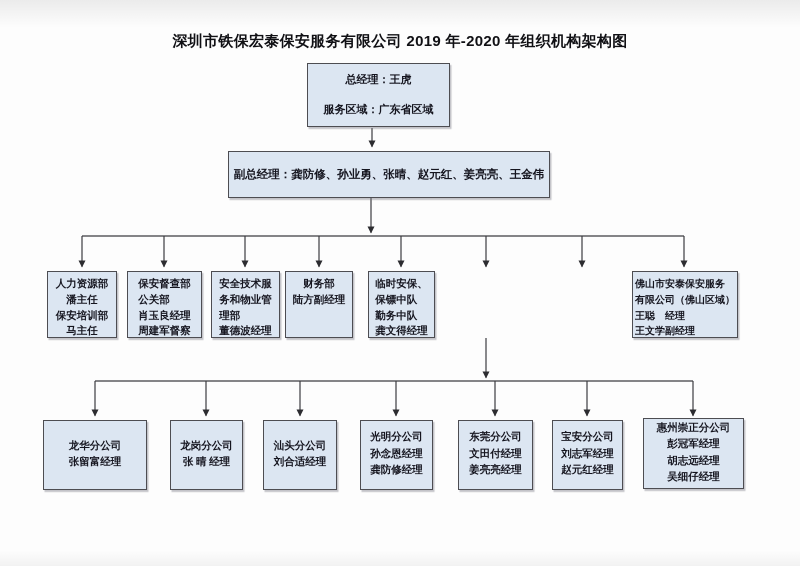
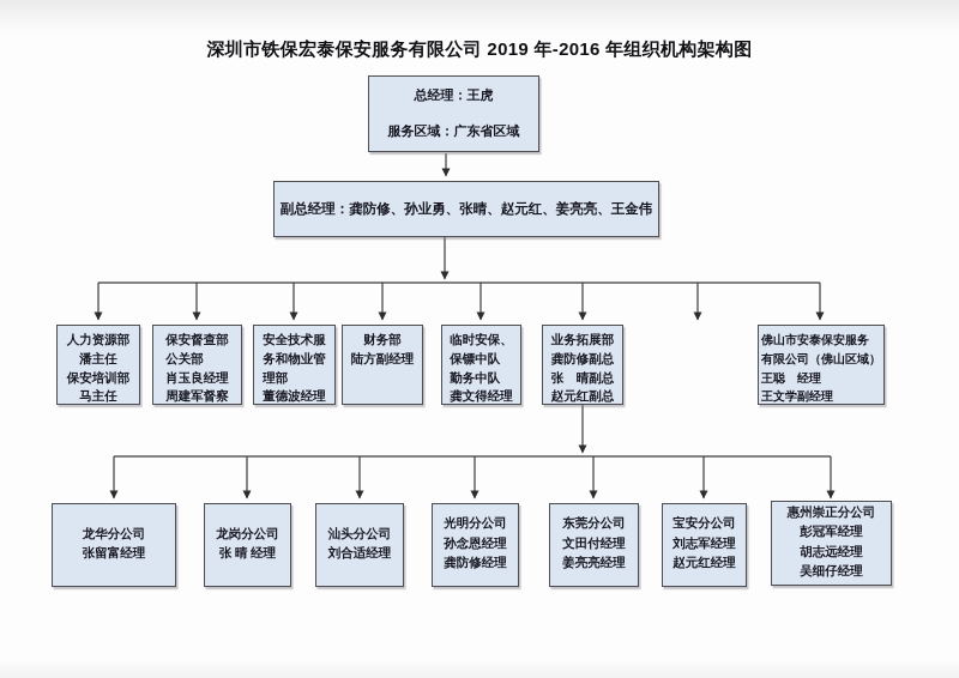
- 深圳市铁保宏泰保安服务有限公司 2019 年-2020 年组织机构架构图
+ 深圳市铁保宏泰保安服务有限公司 2019 年-2016 年组织机构架构图
  总经理：王虎
  服务区域：广东省区域
  副总经理：龚防修、孙业勇、张晴、赵元红、姜亮亮、王金伟
  人力资源部
  潘主任
  保安培训部
  马主任
  保安督查部
  公关部
  肖玉良经理
  周建军督察
  安全技术服
  务和物业管
  理部
  董德波经理
  财务部
  陆方副经理
  临时安保、
  保镖中队
  勤务中队
  龚文得经理
+ 业务拓展部
+ 龚防修副总
+ 张 晴副总
+ 赵元红副总
  佛山市安泰保安服务
  有限公司（佛山区域）
  王聪 经理
  王文学副经理
  龙华分公司
  张留富经理
  龙岗分公司
  张 晴 经理
  汕头分公司
  刘合适经理
  光明分公司
  孙念恩经理
  龚防修经理
  东莞分公司
  文田付经理
  姜亮亮经理
  宝安分公司
  刘志军经理
  赵元红经理
  惠州崇正分公司
  彭冠军经理
  胡志远经理
  吴细仔经理
